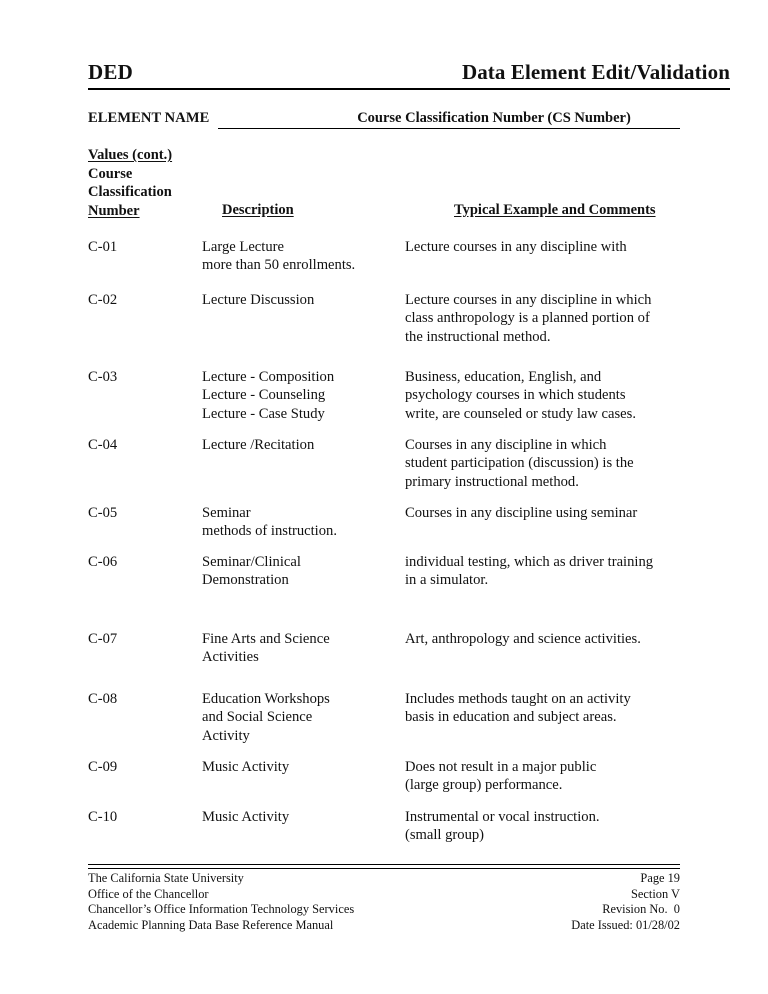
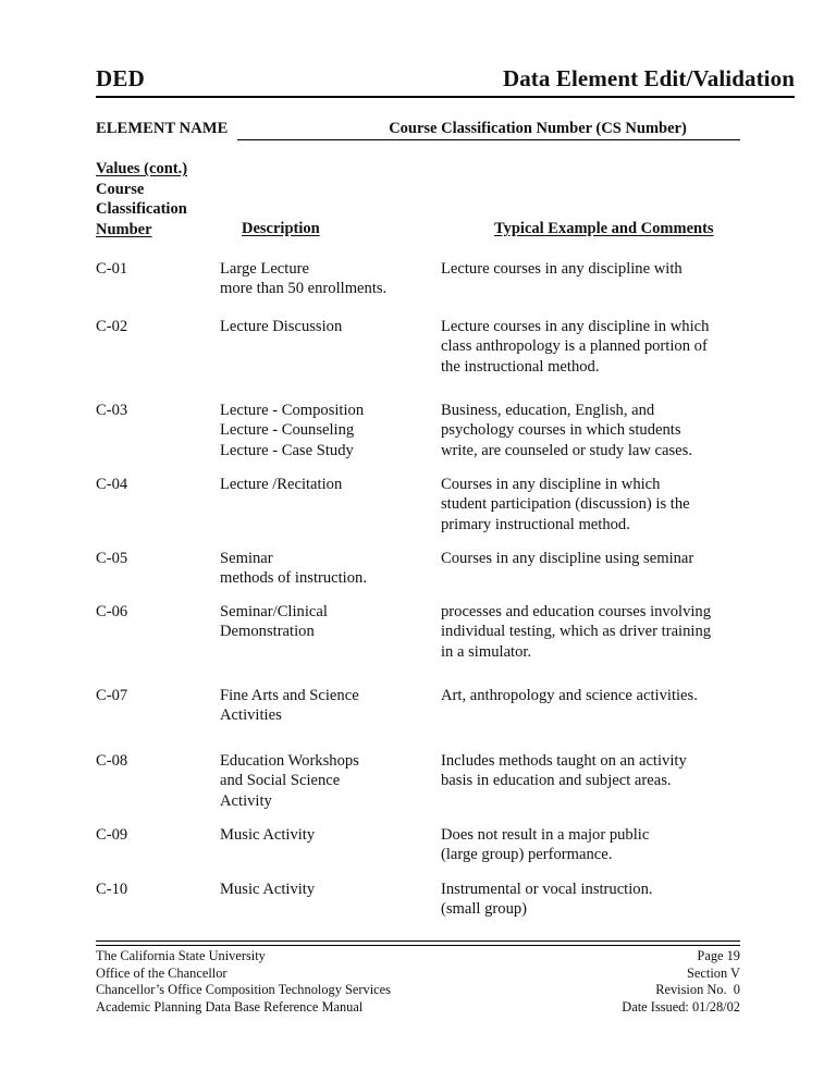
  DED
  Data Element Edit/Validation
  ELEMENT NAME
  Course Classification Number (CS Number)
  Values (cont.)
  Course
  Classification
  Number
  Description
  Typical Example and Comments
  C-01
  Large Lecture
  more than 50 enrollments.
  Lecture courses in any discipline with
  C-02
  Lecture Discussion
  Lecture courses in any discipline in which
  class anthropology is a planned portion of
  the instructional method.
  C-03
  Lecture - Composition
  Lecture - Counseling
  Lecture - Case Study
  Business, education, English, and
  psychology courses in which students
  write, are counseled or study law cases.
  C-04
  Lecture /Recitation
  Courses in any discipline in which
  student participation (discussion) is the
  primary instructional method.
  C-05
  Seminar
  methods of instruction.
  Courses in any discipline using seminar
  C-06
  Seminar/Clinical
  Demonstration
+ processes and education courses involving
  individual testing, which as driver training
  in a simulator.
  C-07
  Fine Arts and Science
  Activities
  Art, anthropology and science activities.
  C-08
  Education Workshops
  and Social Science
  Activity
  Includes methods taught on an activity
  basis in education and subject areas.
  C-09
  Music Activity
  Does not result in a major public
  (large group) performance.
  C-10
  Music Activity
  Instrumental or vocal instruction.
  (small group)
  The California State University
  Office of the Chancellor
- Chancellor’s Office Information Technology Services
+ Chancellor’s Office Composition Technology Services
  Academic Planning Data Base Reference Manual
  Page 19
  Section V
  Revision No. 0
  Date Issued: 01/28/02
